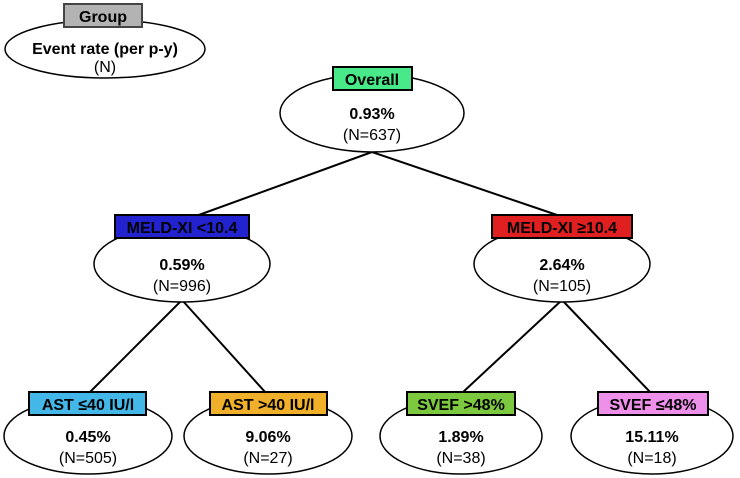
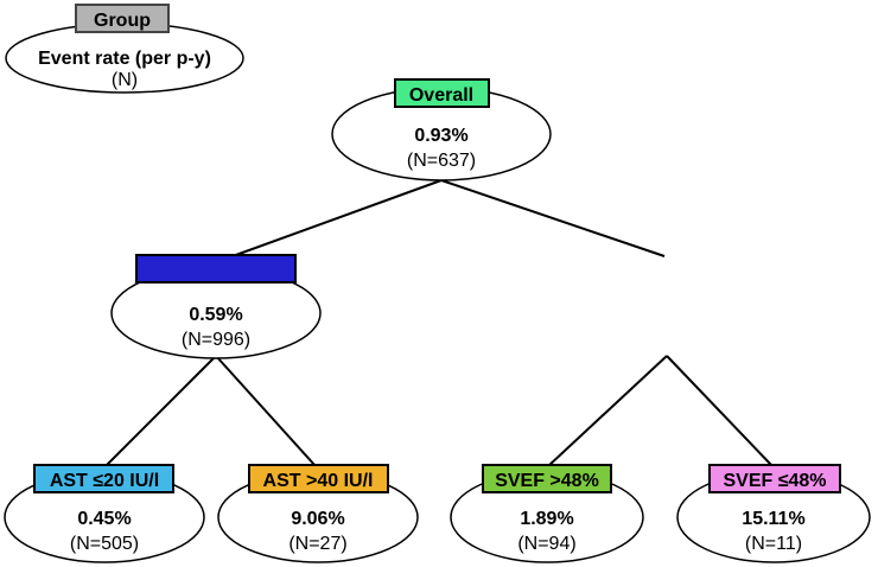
  Group
  Event rate (per p-y)
  (N)
  Overall
  0.93%
  (N=637)
- MELD-XI <10.4
  0.59%
  (N=996)
- MELD-XI ≥10.4
- 2.64%
- (N=105)
- AST ≤40 IU/l
+ AST ≤20 IU/l
  0.45%
  (N=505)
  AST >40 IU/l
  9.06%
  (N=27)
  SVEF >48%
  1.89%
- (N=38)
+ (N=94)
  SVEF ≤48%
  15.11%
- (N=18)
+ (N=11)
